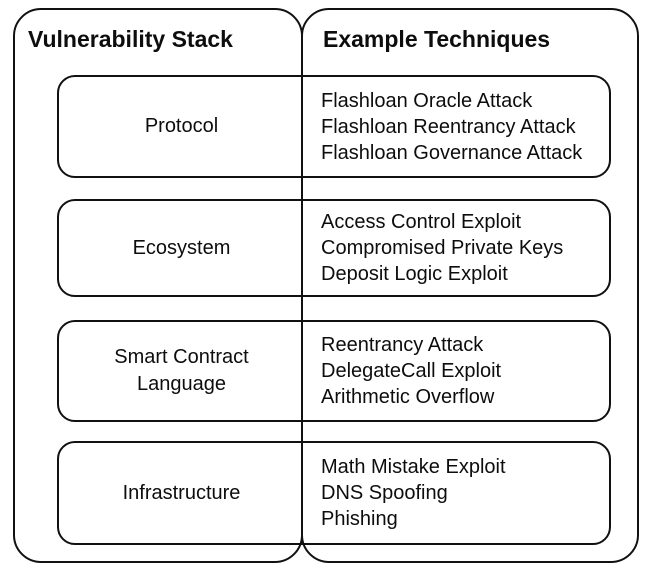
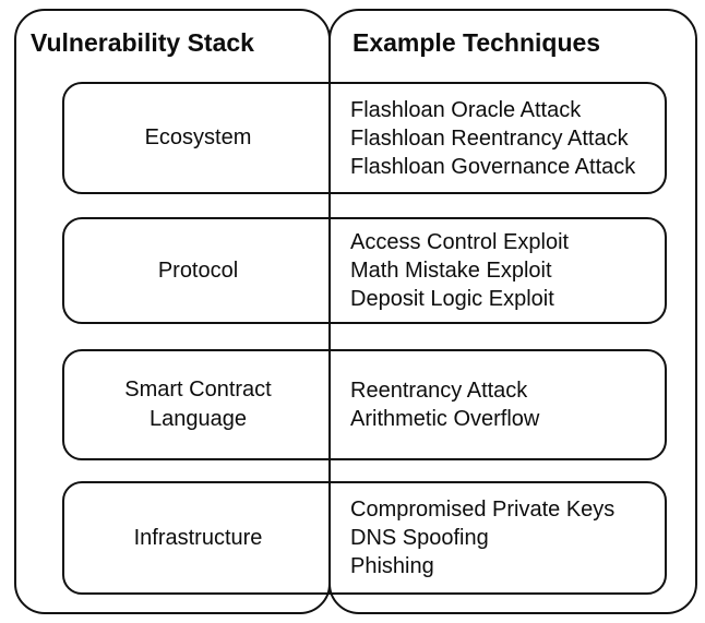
  Vulnerability Stack
  Example Techniques
- Protocol
+ Ecosystem
  Flashloan Oracle Attack
  Flashloan Reentrancy Attack
  Flashloan Governance Attack
- Ecosystem
+ Protocol
  Access Control Exploit
- Compromised Private Keys
+ Math Mistake Exploit
  Deposit Logic Exploit
  Smart Contract Language
  Reentrancy Attack
- DelegateCall Exploit
  Arithmetic Overflow
  Infrastructure
- Math Mistake Exploit
+ Compromised Private Keys
  DNS Spoofing
  Phishing
